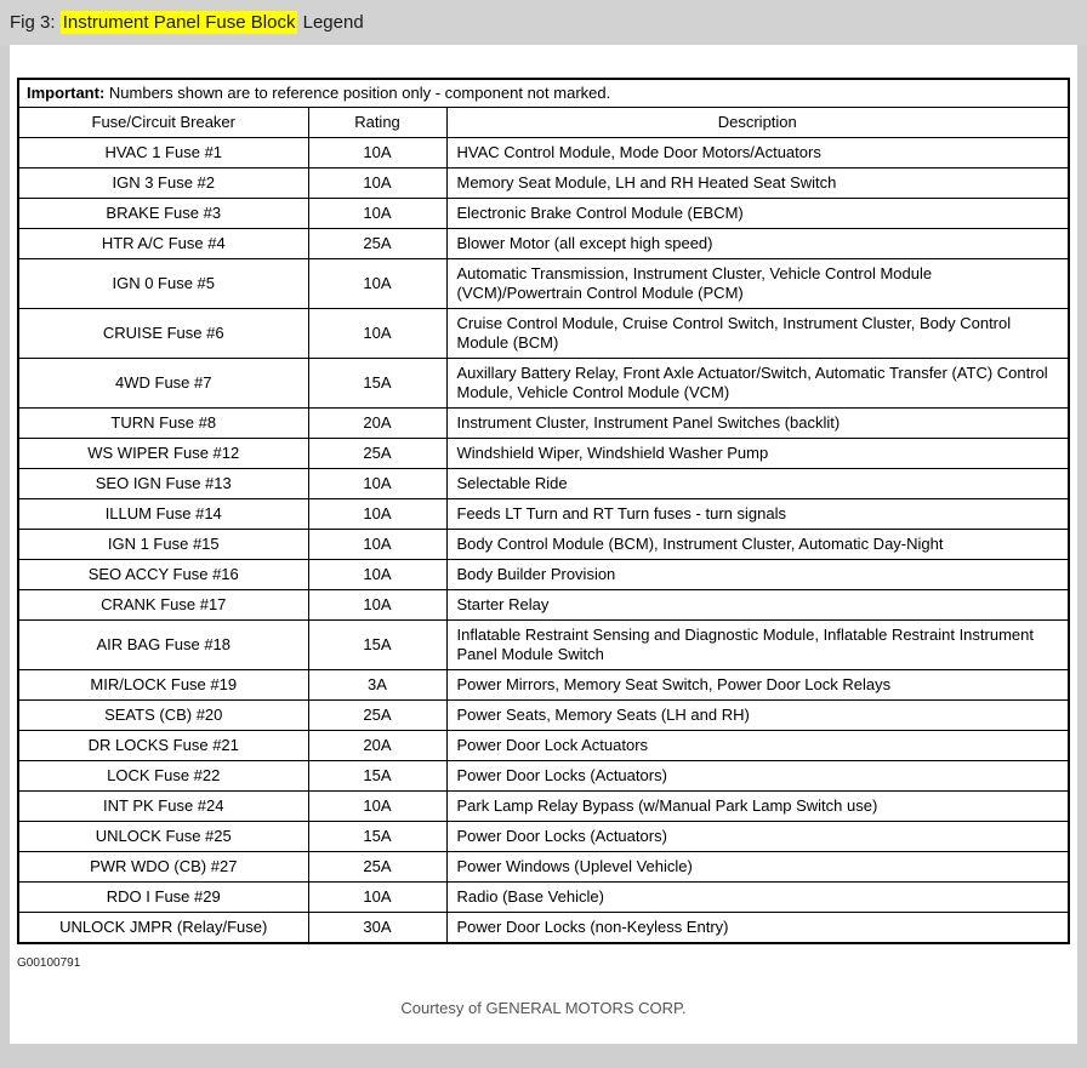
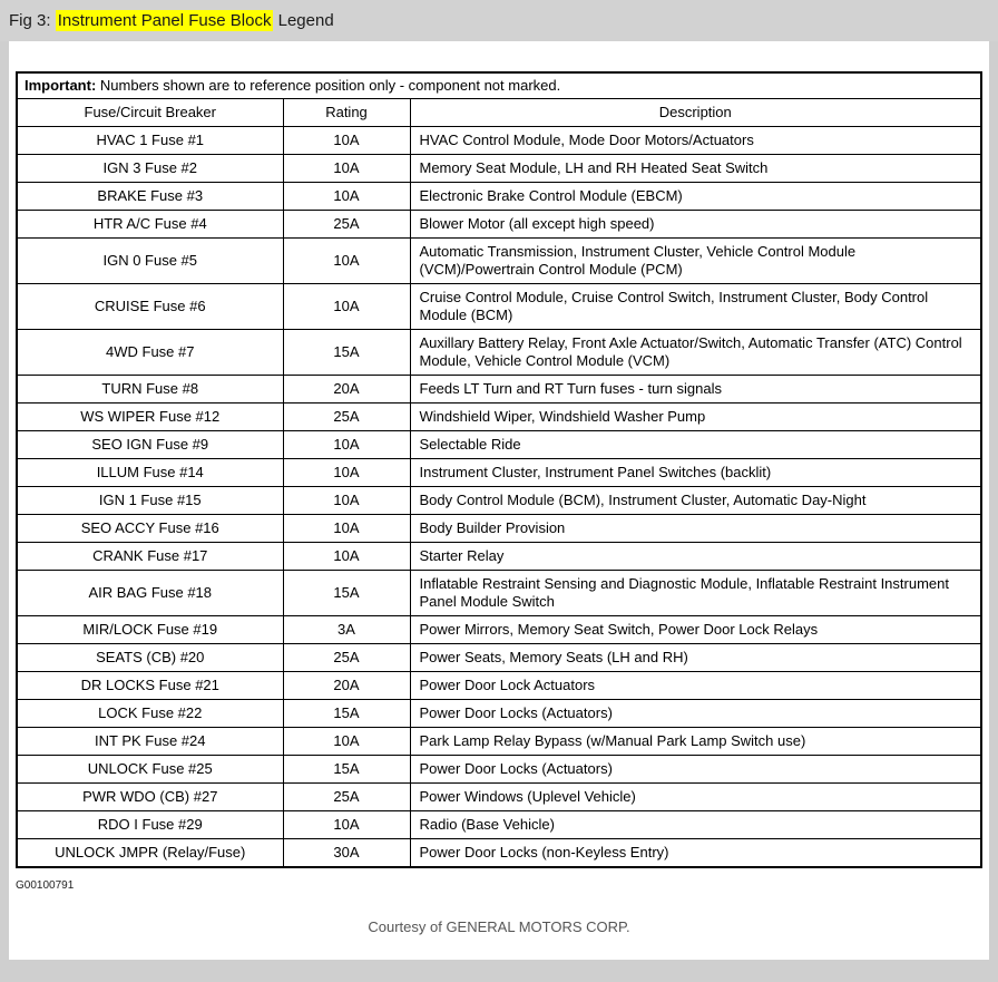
  Fig 3:
  Instrument Panel Fuse Block
  Legend
  Important: Numbers shown are to reference position only - component not marked.
  Fuse/Circuit Breaker	Rating	Description
  HVAC 1 Fuse #1	10A	HVAC Control Module, Mode Door Motors/Actuators
  IGN 3 Fuse #2	10A	Memory Seat Module, LH and RH Heated Seat Switch
  BRAKE Fuse #3	10A	Electronic Brake Control Module (EBCM)
  HTR A/C Fuse #4	25A	Blower Motor (all except high speed)
  IGN 0 Fuse #5	10A	Automatic Transmission, Instrument Cluster, Vehicle Control Module (VCM)/Powertrain Control Module (PCM)
  CRUISE Fuse #6	10A	Cruise Control Module, Cruise Control Switch, Instrument Cluster, Body Control Module (BCM)
  4WD Fuse #7	15A	Auxillary Battery Relay, Front Axle Actuator/Switch, Automatic Transfer (ATC) Control Module, Vehicle Control Module (VCM)
- TURN Fuse #8	20A	Instrument Cluster, Instrument Panel Switches (backlit)
+ TURN Fuse #8	20A	Feeds LT Turn and RT Turn fuses - turn signals
  WS WIPER Fuse #12	25A	Windshield Wiper, Windshield Washer Pump
- SEO IGN Fuse #13	10A	Selectable Ride
+ SEO IGN Fuse #9	10A	Selectable Ride
- ILLUM Fuse #14	10A	Feeds LT Turn and RT Turn fuses - turn signals
+ ILLUM Fuse #14	10A	Instrument Cluster, Instrument Panel Switches (backlit)
  IGN 1 Fuse #15	10A	Body Control Module (BCM), Instrument Cluster, Automatic Day-Night
  SEO ACCY Fuse #16	10A	Body Builder Provision
  CRANK Fuse #17	10A	Starter Relay
  AIR BAG Fuse #18	15A	Inflatable Restraint Sensing and Diagnostic Module, Inflatable Restraint Instrument Panel Module Switch
  MIR/LOCK Fuse #19	3A	Power Mirrors, Memory Seat Switch, Power Door Lock Relays
  SEATS (CB) #20	25A	Power Seats, Memory Seats (LH and RH)
  DR LOCKS Fuse #21	20A	Power Door Lock Actuators
  LOCK Fuse #22	15A	Power Door Locks (Actuators)
  INT PK Fuse #24	10A	Park Lamp Relay Bypass (w/Manual Park Lamp Switch use)
  UNLOCK Fuse #25	15A	Power Door Locks (Actuators)
  PWR WDO (CB) #27	25A	Power Windows (Uplevel Vehicle)
  RDO I Fuse #29	10A	Radio (Base Vehicle)
  UNLOCK JMPR (Relay/Fuse)	30A	Power Door Locks (non-Keyless Entry)
  G00100791
  Courtesy of GENERAL MOTORS CORP.
